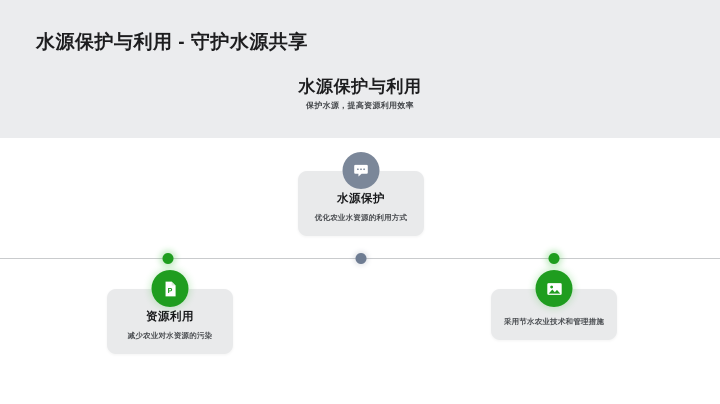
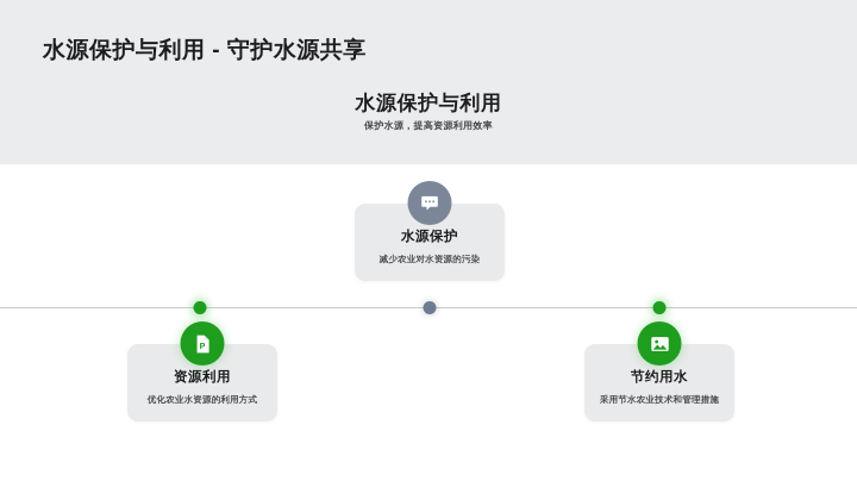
  水源保护与利用 - 守护水源共享
  水源保护与利用
  保护水源，提高资源利用效率
  水源保护
- 优化农业水资源的利用方式
+ 减少农业对水资源的污染
  P
  资源利用
- 减少农业对水资源的污染
+ 优化农业水资源的利用方式
+ 节约用水
  采用节水农业技术和管理措施
